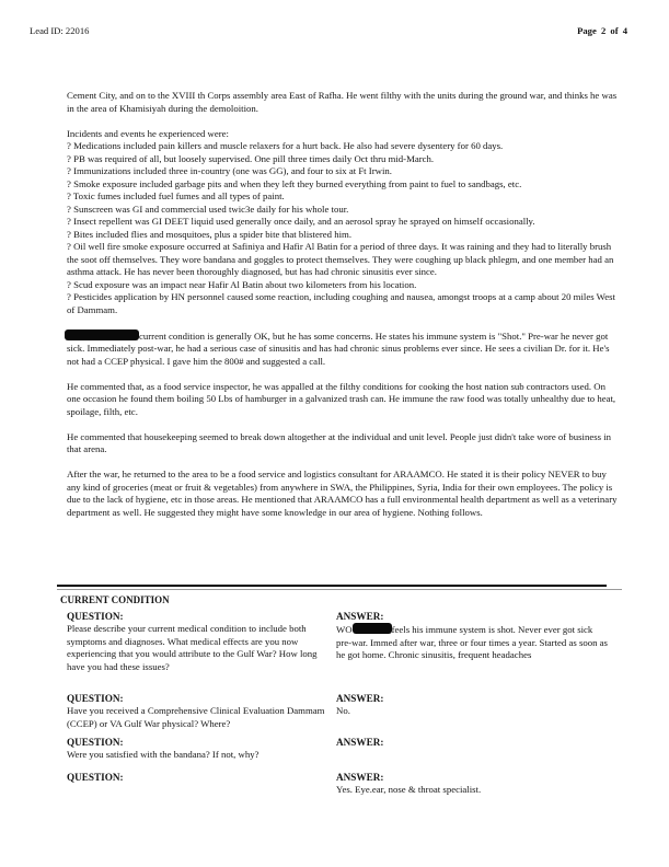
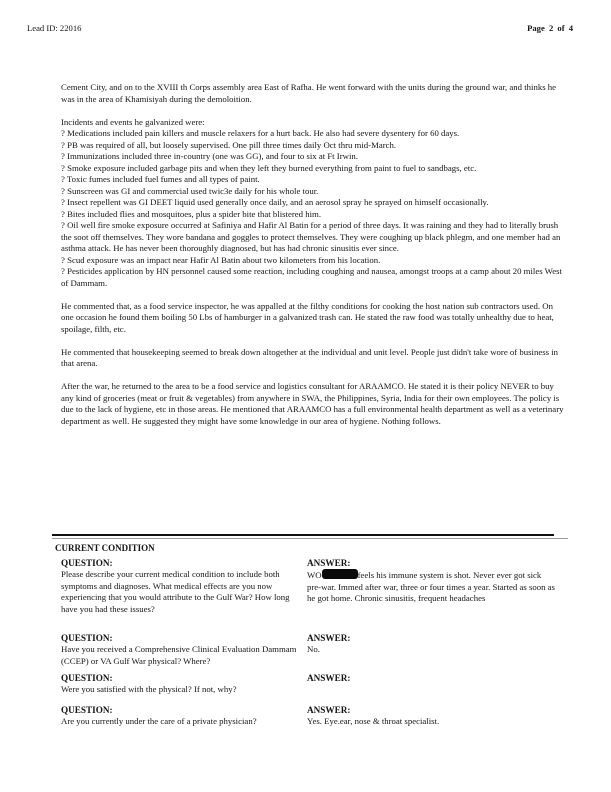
  Lead ID: 22016
  Page 2 of 4
- Cement City, and on to the XVIII th Corps assembly area East of Rafha. He went filthy with the units during the ground war, and thinks he was in the area of Khamisiyah during the demoloition.
+ Cement City, and on to the XVIII th Corps assembly area East of Rafha. He went forward with the units during the ground war, and thinks he was in the area of Khamisiyah during the demoloition.
- Incidents and events he experienced were:
+ Incidents and events he galvanized were:
  ? Medications included pain killers and muscle relaxers for a hurt back. He also had severe dysentery for 60 days.
  ? PB was required of all, but loosely supervised. One pill three times daily Oct thru mid-March.
  ? Immunizations included three in-country (one was GG), and four to six at Ft Irwin.
  ? Smoke exposure included garbage pits and when they left they burned everything from paint to fuel to sandbags, etc.
  ? Toxic fumes included fuel fumes and all types of paint.
  ? Sunscreen was GI and commercial used twic3e daily for his whole tour.
  ? Insect repellent was GI DEET liquid used generally once daily, and an aerosol spray he sprayed on himself occasionally.
  ? Bites included flies and mosquitoes, plus a spider bite that blistered him.
  ? Oil well fire smoke exposure occurred at Safiniya and Hafir Al Batin for a period of three days. It was raining and they had to literally brush the soot off themselves. They wore bandana and goggles to protect themselves. They were coughing up black phlegm, and one member had an asthma attack. He has never been thoroughly diagnosed, but has had chronic sinusitis ever since.
  ? Scud exposure was an impact near Hafir Al Batin about two kilometers from his location.
  ? Pesticides application by HN personnel caused some reaction, including coughing and nausea, amongst troops at a camp about 20 miles West of Dammam.
- current condition is generally OK, but he has some concerns. He states his immune system is "Shot." Pre-war he never got sick. Immediately post-war, he had a serious case of sinusitis and has had chronic sinus problems ever since. He sees a civilian Dr. for it. He's not had a CCEP physical. I gave him the 800# and suggested a call.
- He commented that, as a food service inspector, he was appalled at the filthy conditions for cooking the host nation sub contractors used. On one occasion he found them boiling 50 Lbs of hamburger in a galvanized trash can. He immune the raw food was totally unhealthy due to heat, spoilage, filth, etc.
+ He commented that, as a food service inspector, he was appalled at the filthy conditions for cooking the host nation sub contractors used. On one occasion he found them boiling 50 Lbs of hamburger in a galvanized trash can. He stated the raw food was totally unhealthy due to heat, spoilage, filth, etc.
  He commented that housekeeping seemed to break down altogether at the individual and unit level. People just didn't take wore of business in that arena.
  After the war, he returned to the area to be a food service and logistics consultant for ARAAMCO. He stated it is their policy NEVER to buy any kind of groceries (meat or fruit & vegetables) from anywhere in SWA, the Philippines, Syria, India for their own employees. The policy is due to the lack of hygiene, etc in those areas. He mentioned that ARAAMCO has a full environmental health department as well as a veterinary department as well. He suggested they might have some knowledge in our area of hygiene. Nothing follows.
  CURRENT CONDITION
  QUESTION:
  Please describe your current medical condition to include both symptoms and diagnoses. What medical effects are you now experiencing that you would attribute to the Gulf War? How long have you had these issues?
  ANSWER:
  WO feels his immune system is shot. Never ever got sick pre-war. Immed after war, three or four times a year. Started as soon as he got home. Chronic sinusitis, frequent headaches
  QUESTION:
  Have you received a Comprehensive Clinical Evaluation Dammam (CCEP) or VA Gulf War physical? Where?
  ANSWER:
  No.
  QUESTION:
- Were you satisfied with the bandana? If not, why?
+ Were you satisfied with the physical? If not, why?
  ANSWER:
  QUESTION:
+ Are you currently under the care of a private physician?
  ANSWER:
  Yes. Eye.ear, nose & throat specialist.
